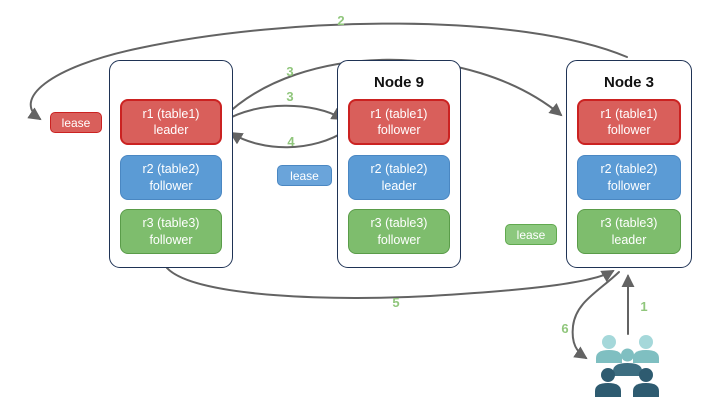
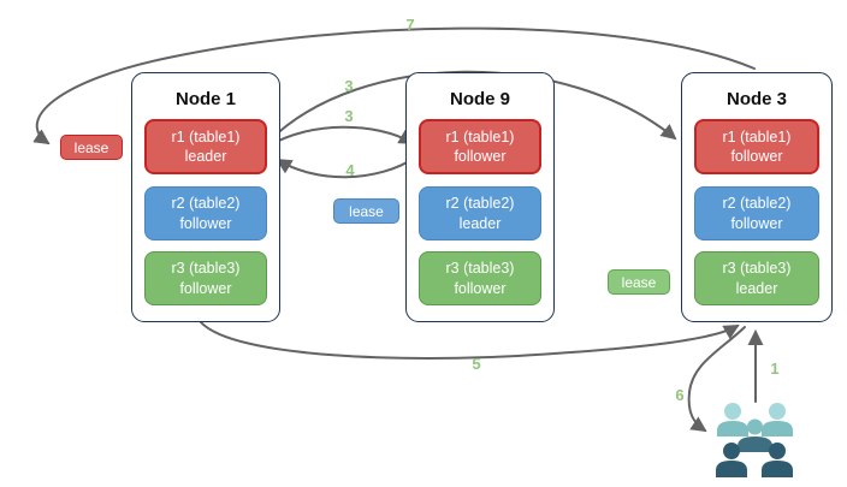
+ Node 1
  r1 (table1)
  leader
  r2 (table2)
  follower
  r3 (table3)
  follower
  Node 9
  r1 (table1)
  follower
  r2 (table2)
  leader
  r3 (table3)
  follower
  Node 3
  r1 (table1)
  follower
  r2 (table2)
  follower
  r3 (table3)
  leader
  lease
  lease
  lease
- 2
+ 7
  3
  3
  4
  5
  1
  6
